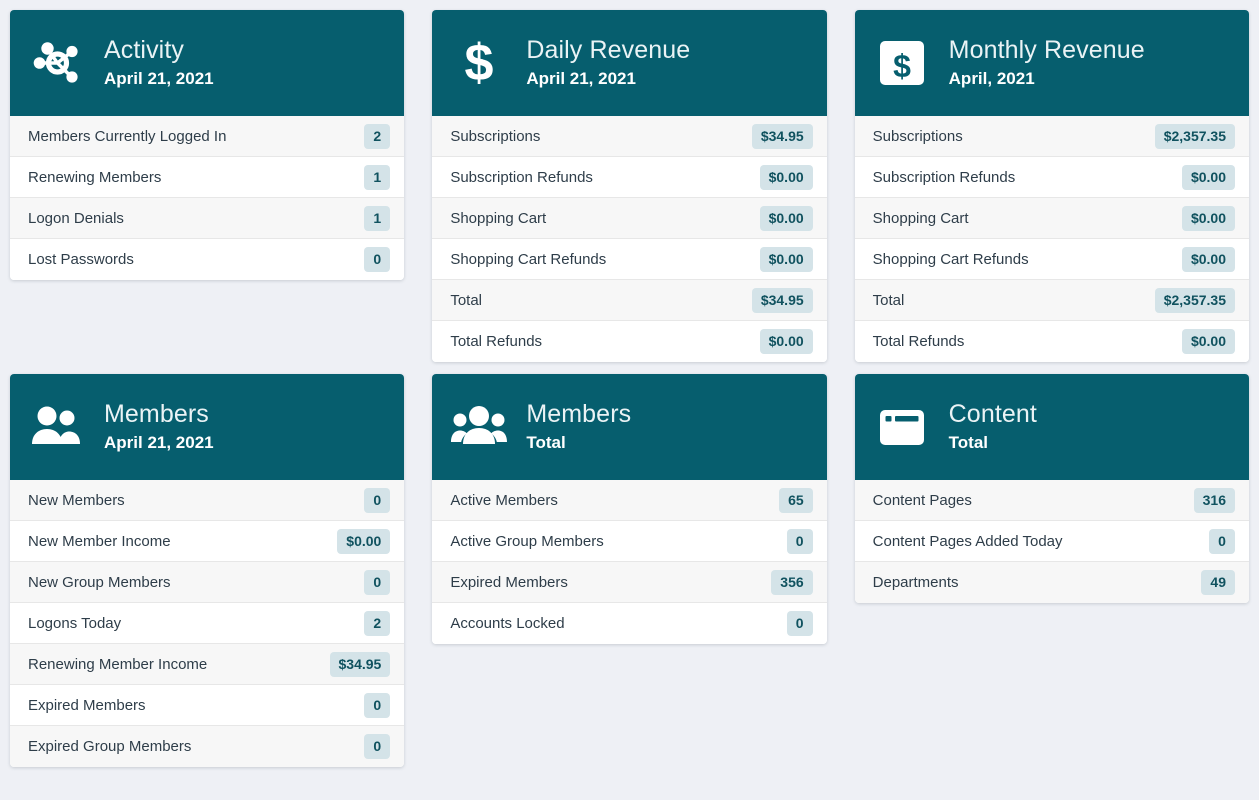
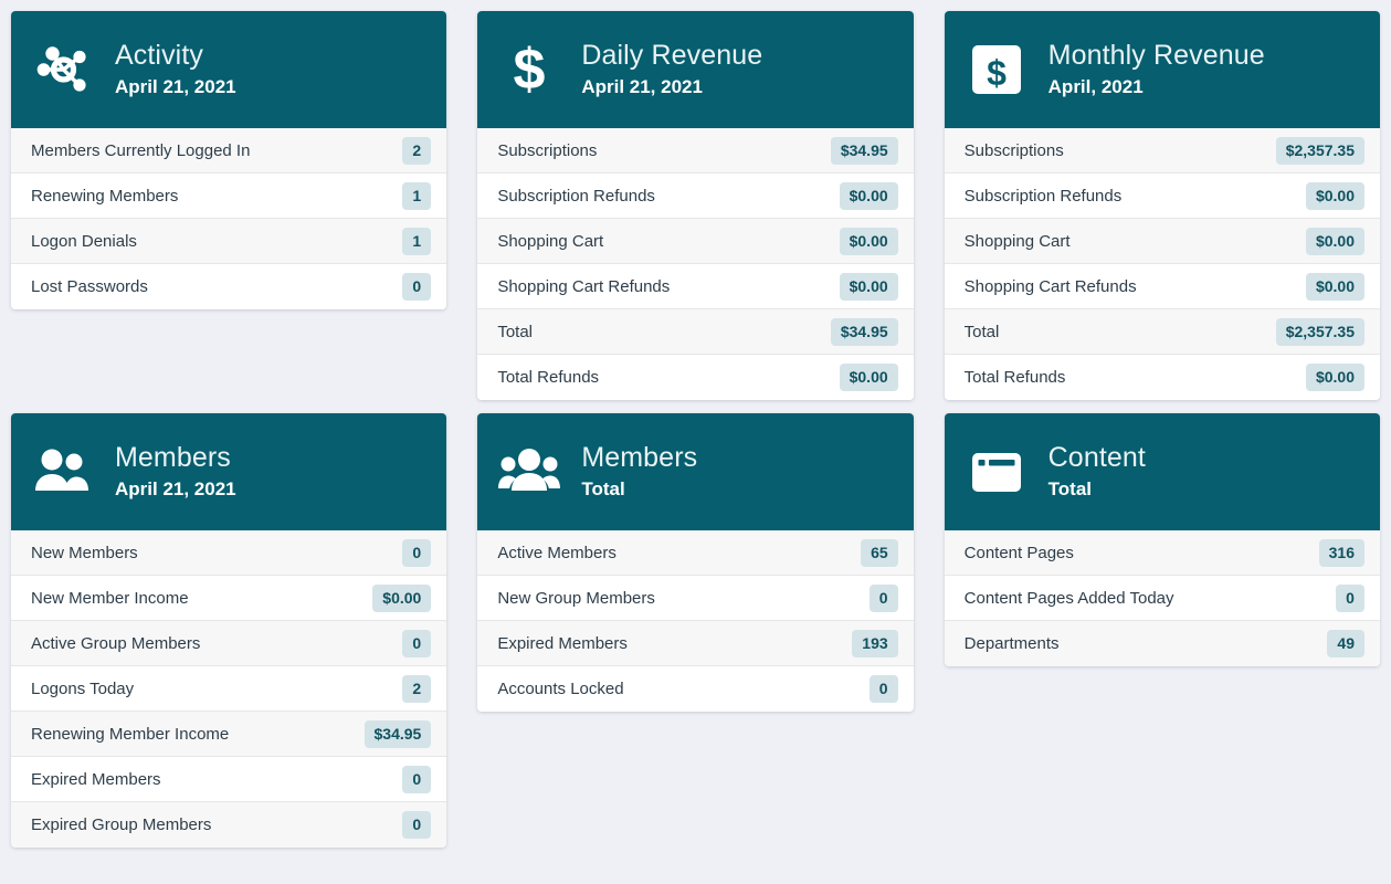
  Activity
  April 21, 2021
  Members Currently Logged In
  2
  Renewing Members
  1
  Logon Denials
  1
  Lost Passwords
  0
  $
  Daily Revenue
  April 21, 2021
  Subscriptions
  $34.95
  Subscription Refunds
  $0.00
  Shopping Cart
  $0.00
  Shopping Cart Refunds
  $0.00
  Total
  $34.95
  Total Refunds
  $0.00
  $
  Monthly Revenue
  April, 2021
  Subscriptions
  $2,357.35
  Subscription Refunds
  $0.00
  Shopping Cart
  $0.00
  Shopping Cart Refunds
  $0.00
  Total
  $2,357.35
  Total Refunds
  $0.00
  Members
  April 21, 2021
  New Members
  0
  New Member Income
  $0.00
- New Group Members
+ Active Group Members
  0
  Logons Today
  2
  Renewing Member Income
  $34.95
  Expired Members
  0
  Expired Group Members
  0
  Members
  Total
  Active Members
  65
- Active Group Members
+ New Group Members
  0
  Expired Members
- 356
+ 193
  Accounts Locked
  0
  Content
  Total
  Content Pages
  316
  Content Pages Added Today
  0
  Departments
  49
